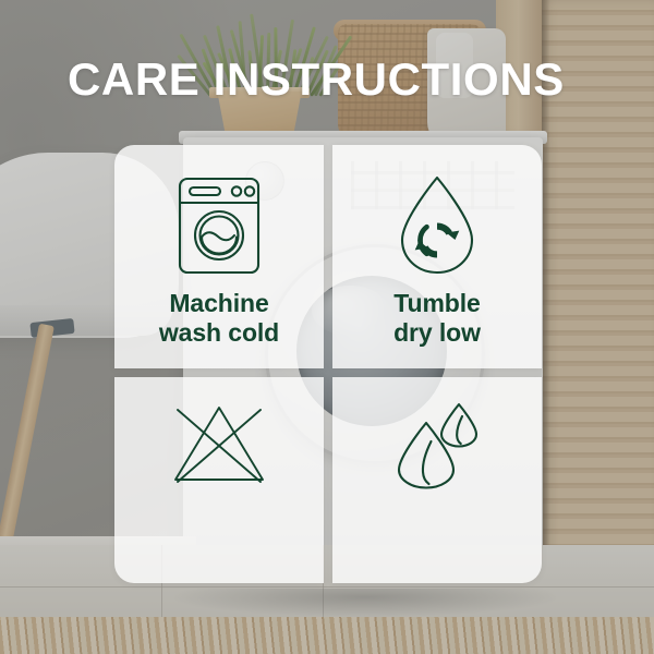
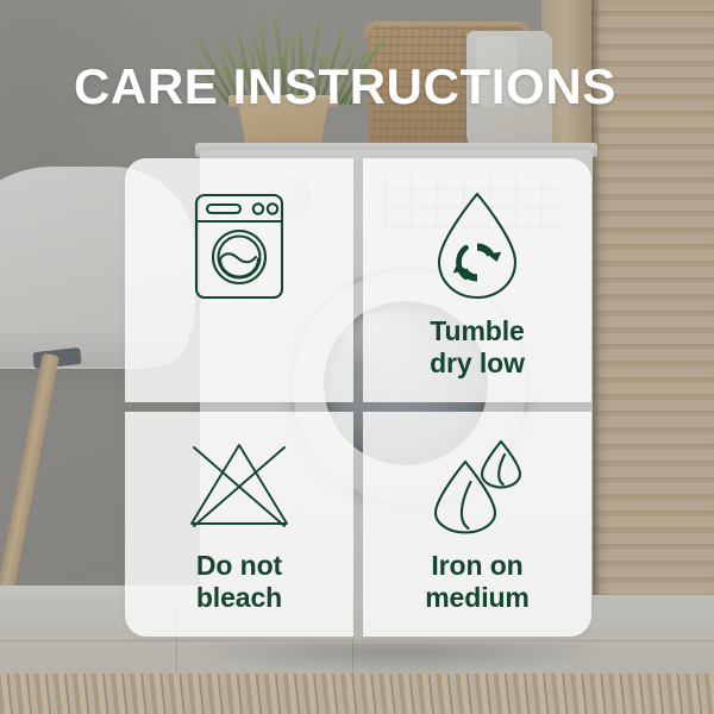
  CARE INSTRUCTIONS
- Machine
- wash cold
  Tumble
  dry low
+ Do not
+ bleach
+ Iron on
+ medium
